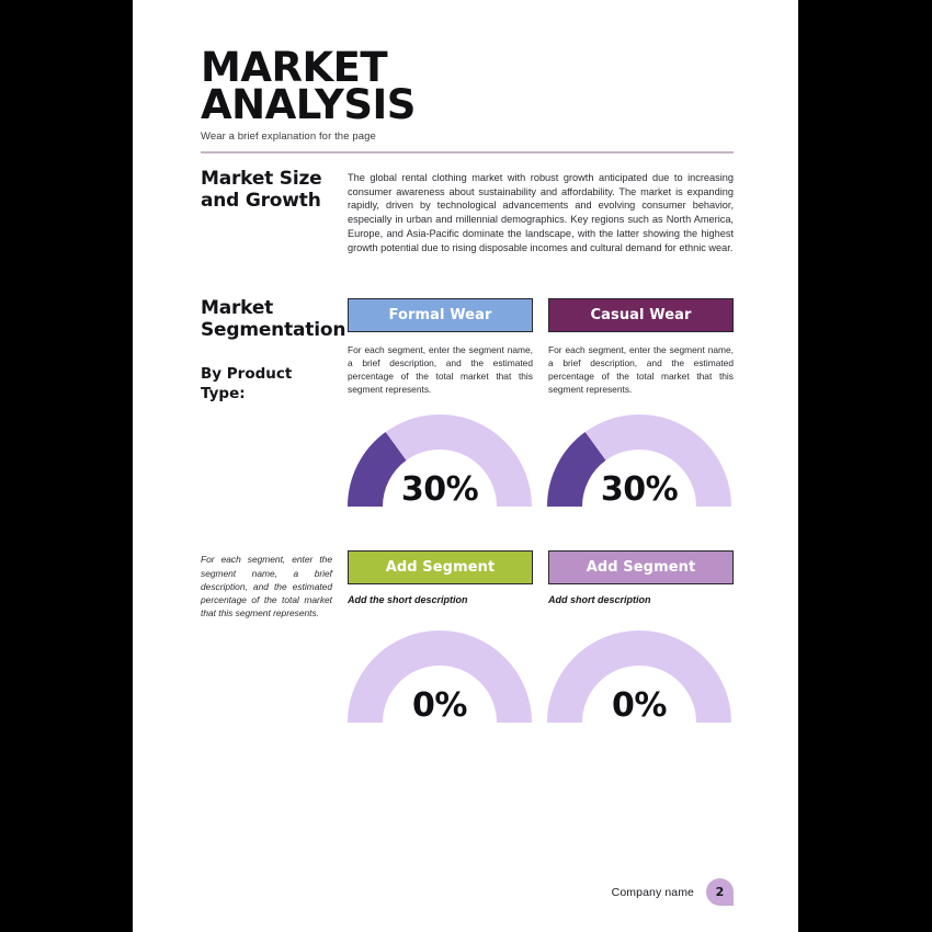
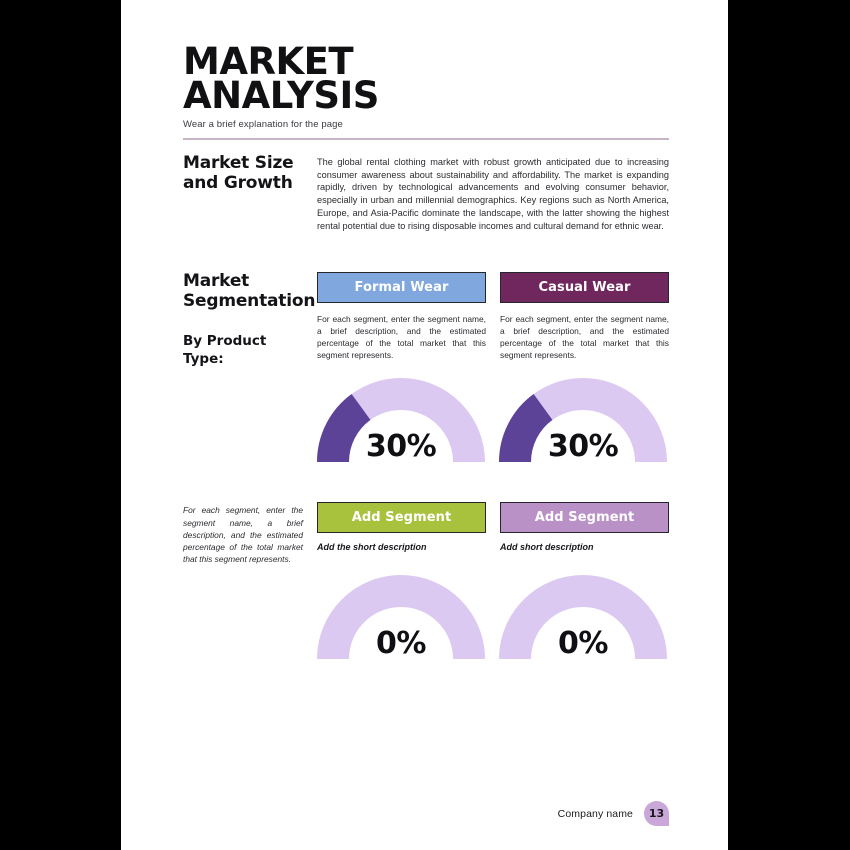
  MARKET
  ANALYSIS
  Wear a brief explanation for the page
  Market Size and Growth
- The global rental clothing market with robust growth anticipated due to increasing consumer awareness about sustainability and affordability. The market is expanding rapidly, driven by technological advancements and evolving consumer behavior, especially in urban and millennial demographics. Key regions such as North America, Europe, and Asia-Pacific dominate the landscape, with the latter showing the highest growth potential due to rising disposable incomes and cultural demand for ethnic wear.
+ The global rental clothing market with robust growth anticipated due to increasing consumer awareness about sustainability and affordability. The market is expanding rapidly, driven by technological advancements and evolving consumer behavior, especially in urban and millennial demographics. Key regions such as North America, Europe, and Asia-Pacific dominate the landscape, with the latter showing the highest rental potential due to rising disposable incomes and cultural demand for ethnic wear.
  Market Segmentation
  By Product Type:
  Formal Wear
  For each segment, enter the segment name, a brief description, and the estimated percentage of the total market that this segment represents.
  Casual Wear
  For each segment, enter the segment name, a brief description, and the estimated percentage of the total market that this segment represents.
  30%
  30%
  For each segment, enter the segment name, a brief description, and the estimated percentage of the total market that this segment represents.
  Add Segment
  Add the short description
  Add Segment
  Add short description
  0%
  0%
  Company name
- 2
+ 13
